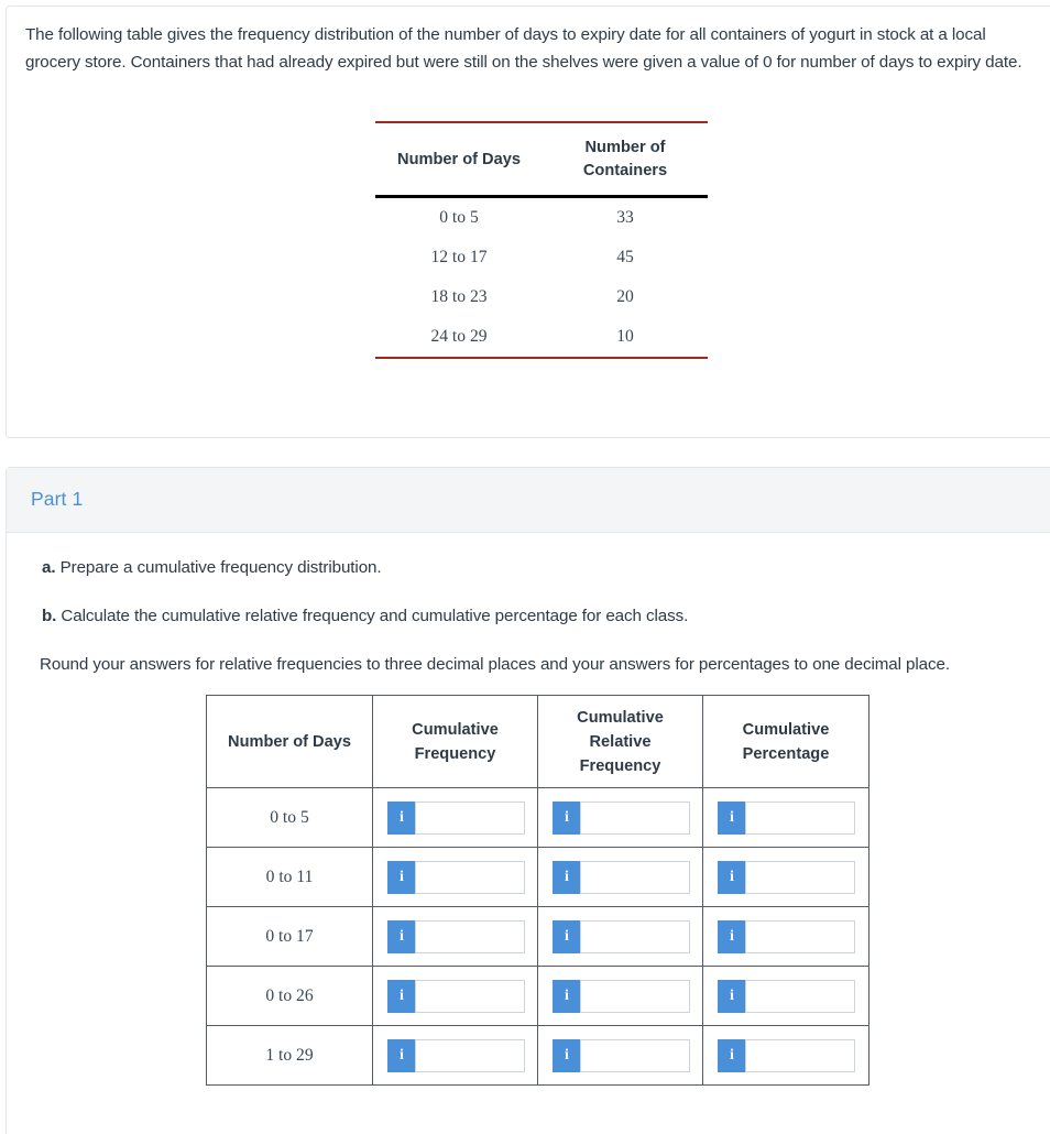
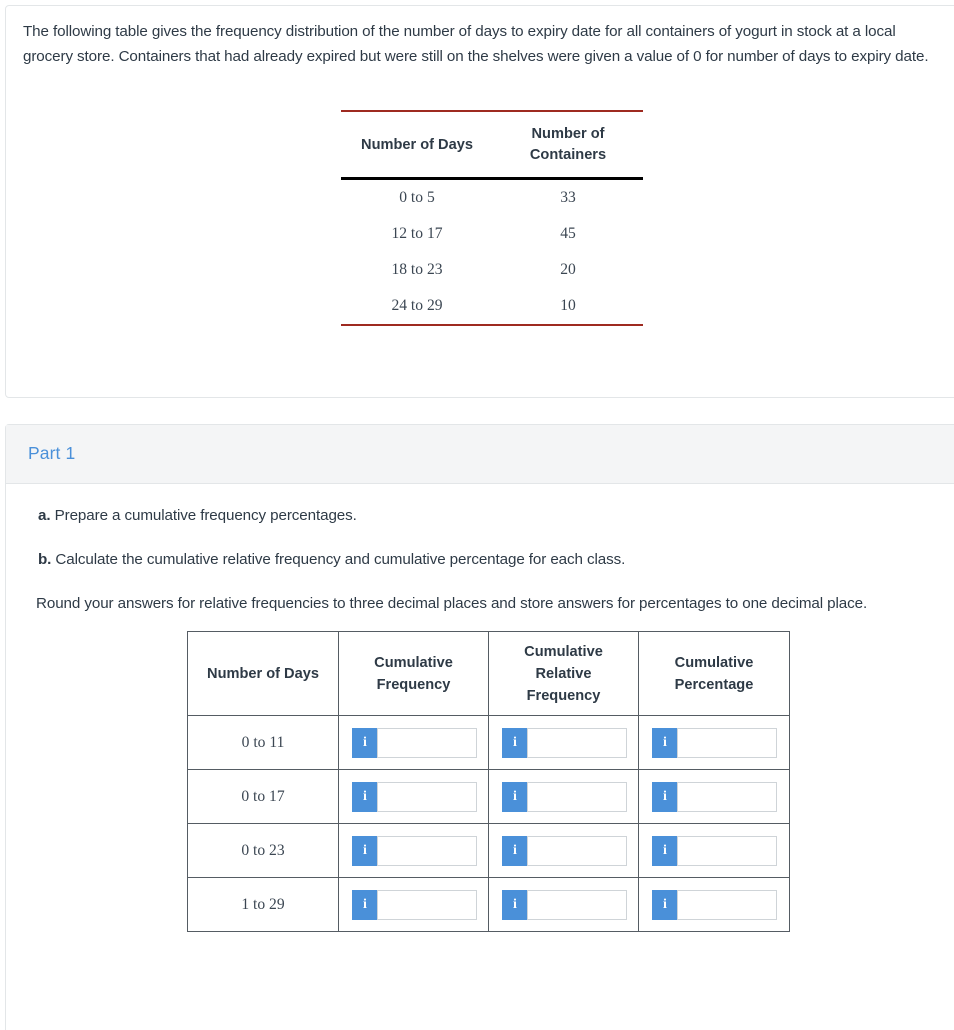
  The following table gives the frequency distribution of the number of days to expiry date for all containers of yogurt in stock at a local grocery store. Containers that had already expired but were still on the shelves were given a value of 0 for number of days to expiry date.
  Number of Days	Number of Containers
  0 to 5	33
  12 to 17	45
  18 to 23	20
  24 to 29	10
  Part 1
- a. Prepare a cumulative frequency distribution.
+ a. Prepare a cumulative frequency percentages.
  b. Calculate the cumulative relative frequency and cumulative percentage for each class.
- Round your answers for relative frequencies to three decimal places and your answers for percentages to one decimal place.
+ Round your answers for relative frequencies to three decimal places and store answers for percentages to one decimal place.
  Number of Days	Cumulative Frequency	Cumulative Relative Frequency	Cumulative Percentage
- 0 to 5	i	i	i
  0 to 11	i	i	i
  0 to 17	i	i	i
- 0 to 26	i	i	i
+ 0 to 23	i	i	i
  1 to 29	i	i	i
